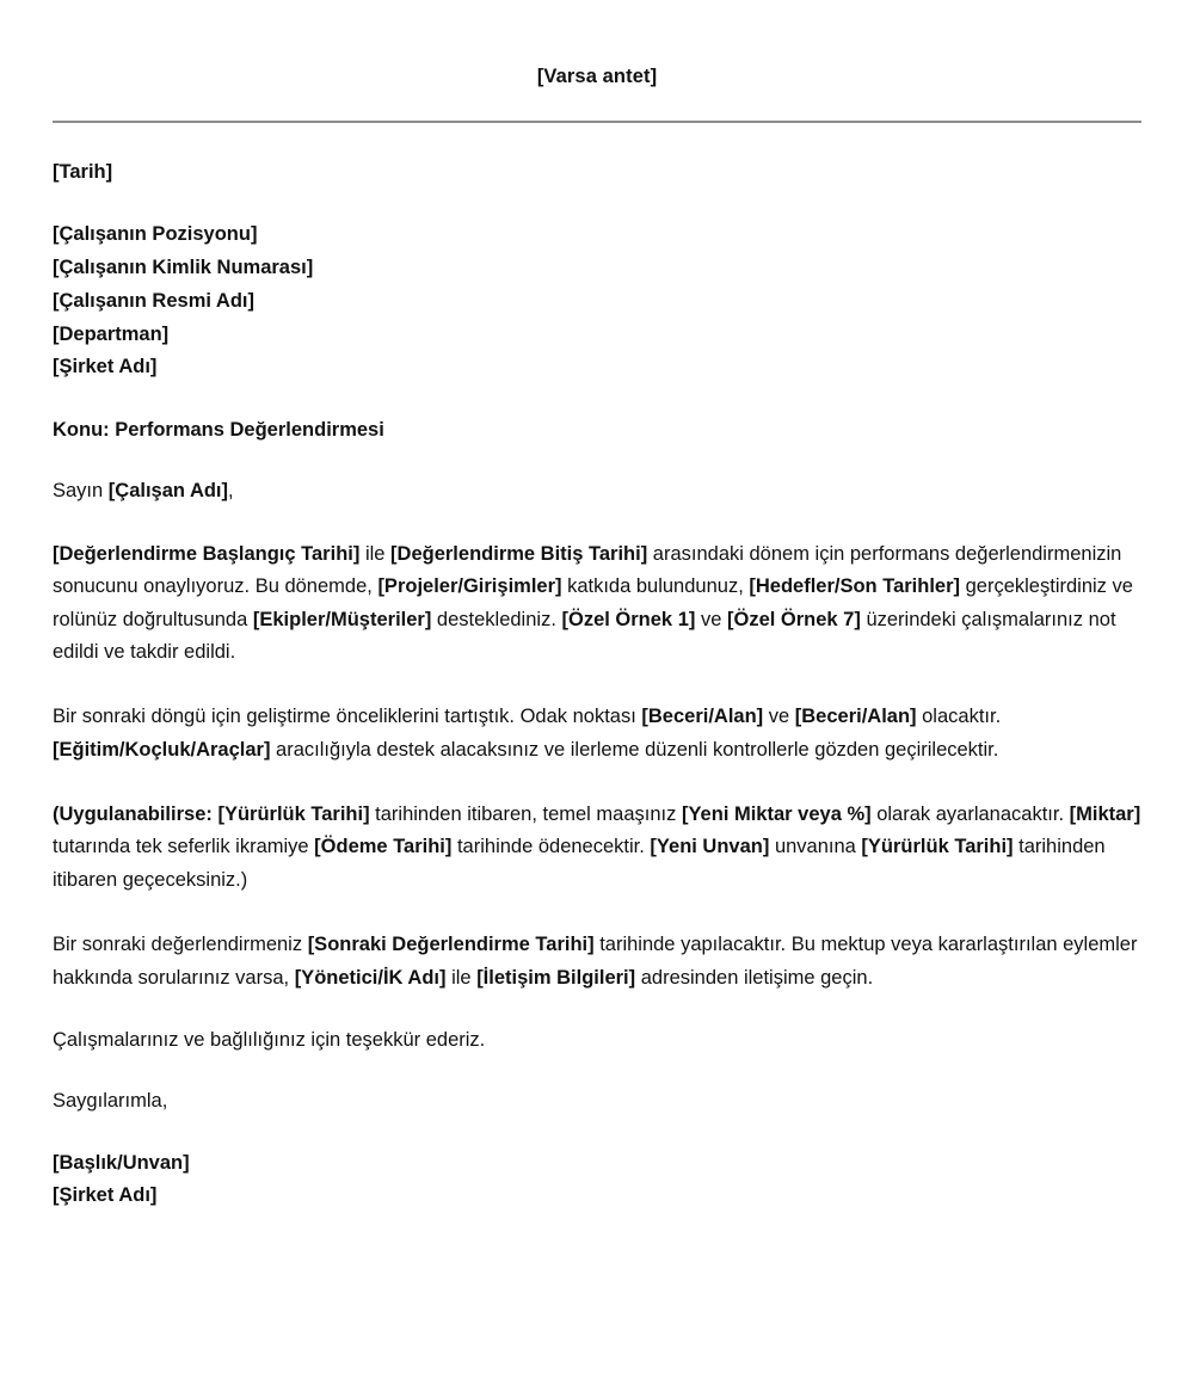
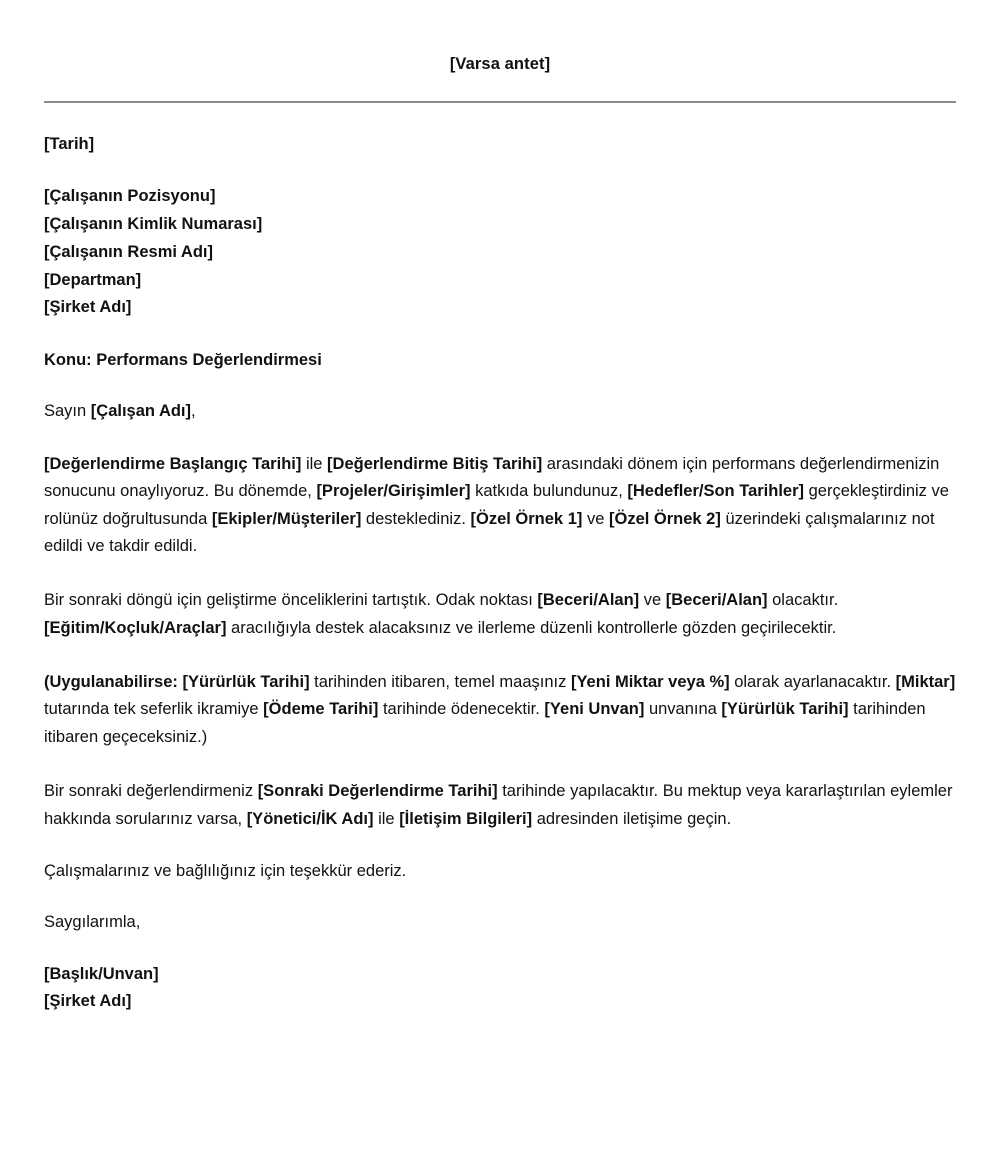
  [Varsa antet]
  [Tarih]
  [Çalışanın Pozisyonu]
  [Çalışanın Kimlik Numarası]
  [Çalışanın Resmi Adı]
  [Departman]
  [Şirket Adı]
  Konu: Performans Değerlendirmesi
  Sayın [Çalışan Adı],
- [Değerlendirme Başlangıç Tarihi] ile [Değerlendirme Bitiş Tarihi] arasındaki dönem için performans değerlendirmenizin sonucunu onaylıyoruz. Bu dönemde, [Projeler/Girişimler] katkıda bulundunuz, [Hedefler/Son Tarihler] gerçekleştirdiniz ve rolünüz doğrultusunda [Ekipler/Müşteriler] desteklediniz. [Özel Örnek 1] ve [Özel Örnek 7] üzerindeki çalışmalarınız not edildi ve takdir edildi.
+ [Değerlendirme Başlangıç Tarihi] ile [Değerlendirme Bitiş Tarihi] arasındaki dönem için performans değerlendirmenizin sonucunu onaylıyoruz. Bu dönemde, [Projeler/Girişimler] katkıda bulundunuz, [Hedefler/Son Tarihler] gerçekleştirdiniz ve rolünüz doğrultusunda [Ekipler/Müşteriler] desteklediniz. [Özel Örnek 1] ve [Özel Örnek 2] üzerindeki çalışmalarınız not edildi ve takdir edildi.
  Bir sonraki döngü için geliştirme önceliklerini tartıştık. Odak noktası [Beceri/Alan] ve [Beceri/Alan] olacaktır. [Eğitim/Koçluk/Araçlar] aracılığıyla destek alacaksınız ve ilerleme düzenli kontrollerle gözden geçirilecektir.
  (Uygulanabilirse: [Yürürlük Tarihi] tarihinden itibaren, temel maaşınız [Yeni Miktar veya %] olarak ayarlanacaktır. [Miktar] tutarında tek seferlik ikramiye [Ödeme Tarihi] tarihinde ödenecektir. [Yeni Unvan] unvanına [Yürürlük Tarihi] tarihinden itibaren geçeceksiniz.)
  Bir sonraki değerlendirmeniz [Sonraki Değerlendirme Tarihi] tarihinde yapılacaktır. Bu mektup veya kararlaştırılan eylemler hakkında sorularınız varsa, [Yönetici/İK Adı] ile [İletişim Bilgileri] adresinden iletişime geçin.
  Çalışmalarınız ve bağlılığınız için teşekkür ederiz.
  Saygılarımla,
  [Başlık/Unvan]
  [Şirket Adı]
